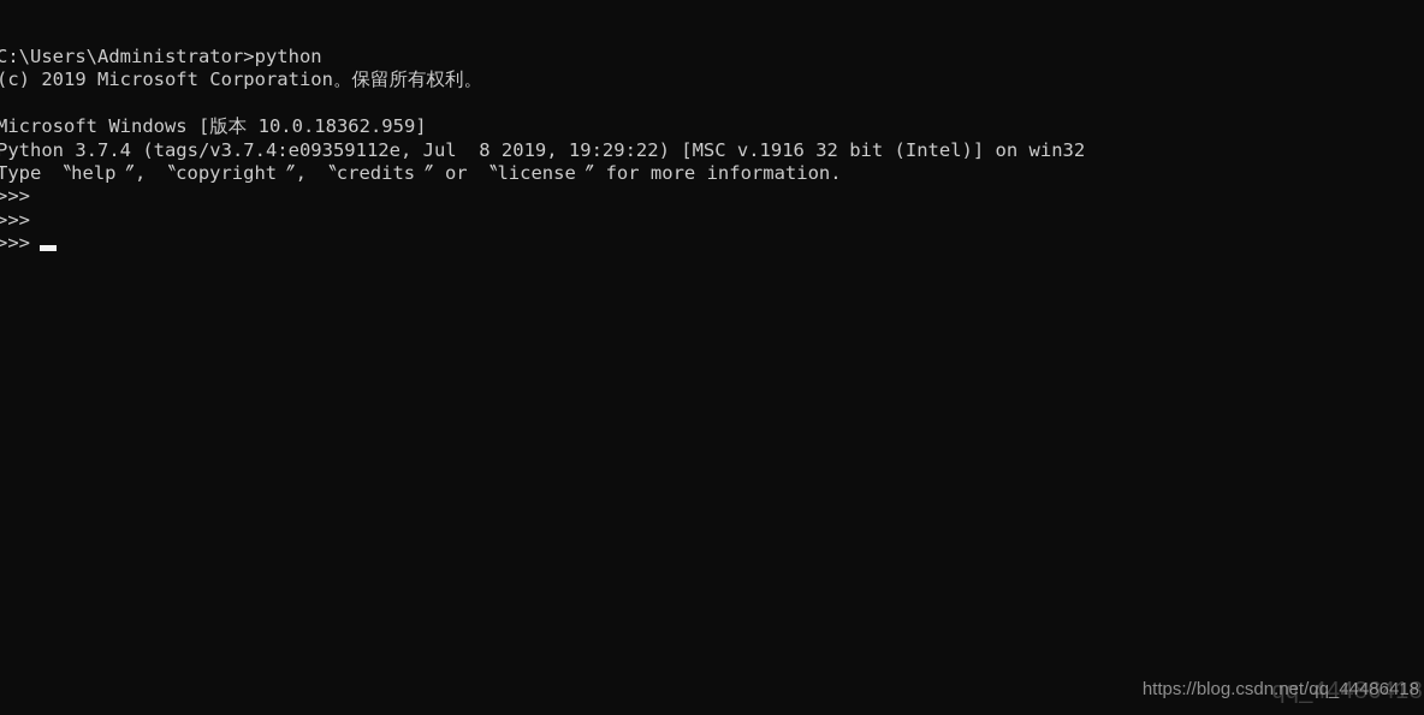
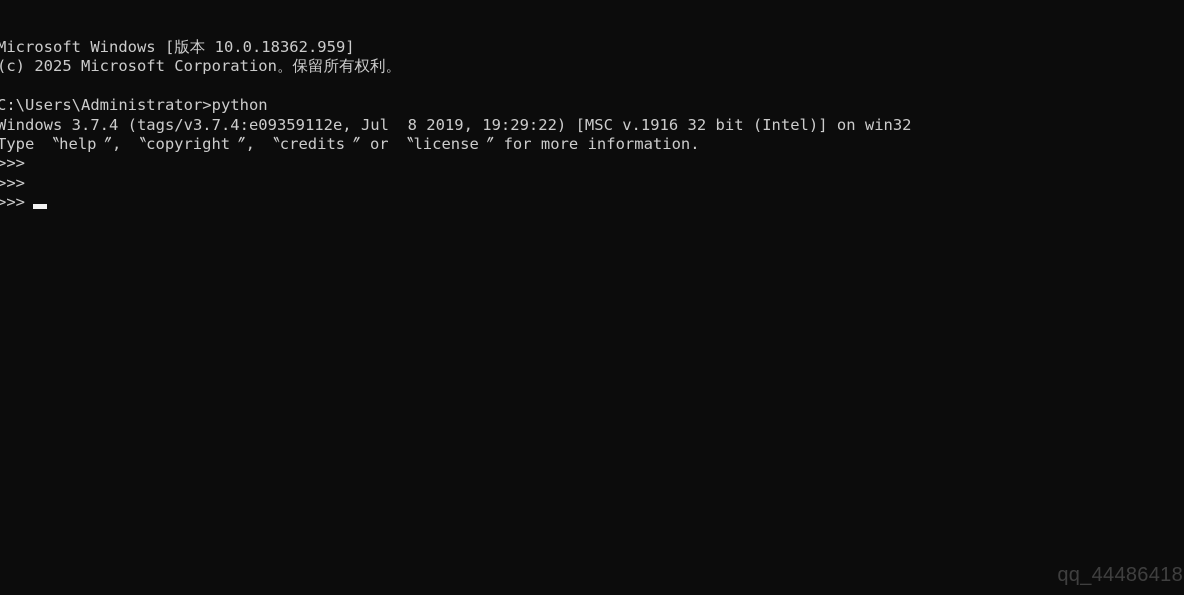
- C:\Users\Administrator>python
+ Microsoft Windows [版本 10.0.18362.959]
- (c) 2019 Microsoft Corporation。保留所有权利。
+ (c) 2025 Microsoft Corporation。保留所有权利。
- Microsoft Windows [版本 10.0.18362.959]
+ C:\Users\Administrator>python
- Python 3.7.4 (tags/v3.7.4:e09359112e, Jul 8 2019, 19:29:22) [MSC v.1916 32 bit (Intel)] on win32
+ Windows 3.7.4 (tags/v3.7.4:e09359112e, Jul 8 2019, 19:29:22) [MSC v.1916 32 bit (Intel)] on win32
  Type 〝help〞, 〝copyright〞, 〝credits〞 or 〝license〞 for more information.
  >>>
  >>>
  >>>
- https://blog.csdn.net/qq_44486418
  qq_44486418
